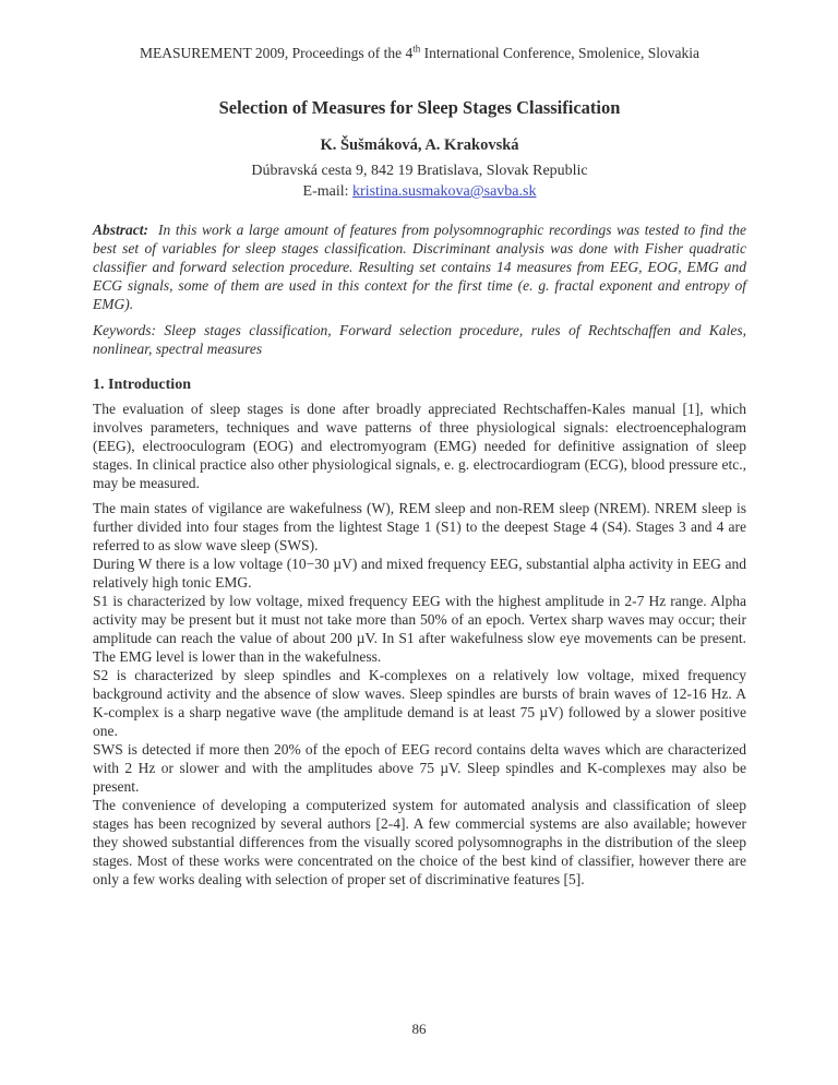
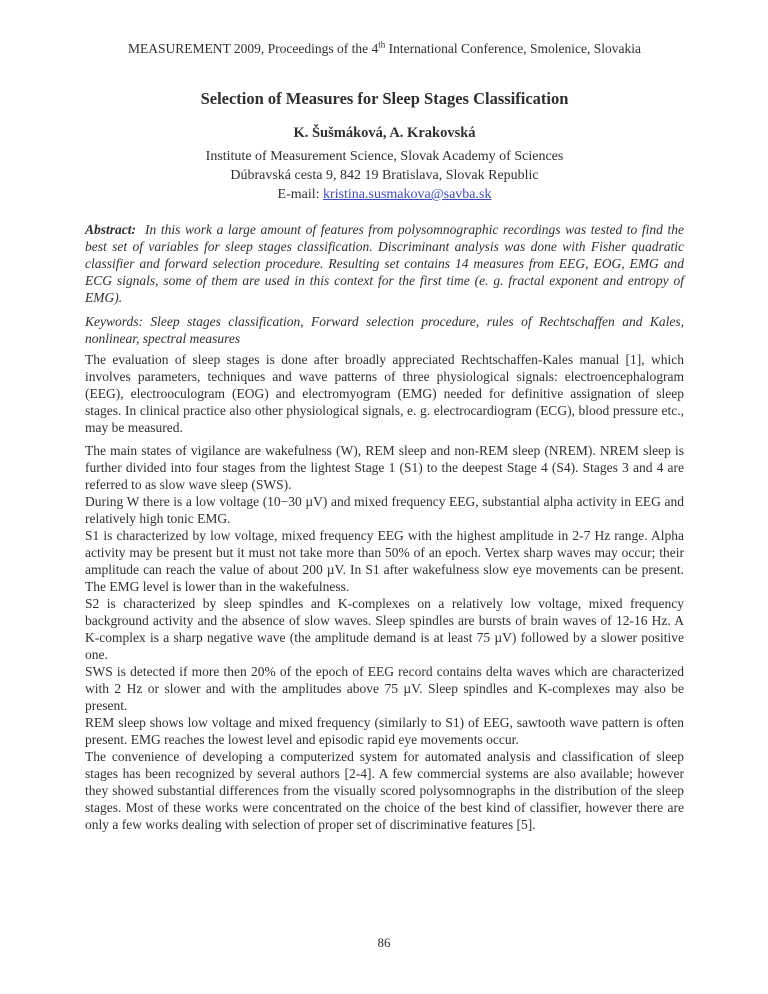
  MEASUREMENT 2009, Proceedings of the 4th International Conference, Smolenice, Slovakia
  Selection of Measures for Sleep Stages Classification
  K. Šušmáková, A. Krakovská
+ Institute of Measurement Science, Slovak Academy of Sciences
  Dúbravská cesta 9, 842 19 Bratislava, Slovak Republic
  E-mail: kristina.susmakova@savba.sk
  Abstract: In this work a large amount of features from polysomnographic recordings was tested to find the best set of variables for sleep stages classification. Discriminant analysis was done with Fisher quadratic classifier and forward selection procedure. Resulting set contains 14 measures from EEG, EOG, EMG and ECG signals, some of them are used in this context for the first time (e. g. fractal exponent and entropy of EMG).
  Keywords: Sleep stages classification, Forward selection procedure, rules of Rechtschaffen and Kales, nonlinear, spectral measures
- 1. Introduction
  The evaluation of sleep stages is done after broadly appreciated Rechtschaffen-Kales manual [1], which involves parameters, techniques and wave patterns of three physiological signals: electroencephalogram (EEG), electrooculogram (EOG) and electromyogram (EMG) needed for definitive assignation of sleep stages. In clinical practice also other physiological signals, e. g. electrocardiogram (ECG), blood pressure etc., may be measured.
  The main states of vigilance are wakefulness (W), REM sleep and non-REM sleep (NREM). NREM sleep is further divided into four stages from the lightest Stage 1 (S1) to the deepest Stage 4 (S4). Stages 3 and 4 are referred to as slow wave sleep (SWS).
  During W there is a low voltage (10−30 µV) and mixed frequency EEG, substantial alpha activity in EEG and relatively high tonic EMG.
  S1 is characterized by low voltage, mixed frequency EEG with the highest amplitude in 2-7 Hz range. Alpha activity may be present but it must not take more than 50% of an epoch. Vertex sharp waves may occur; their amplitude can reach the value of about 200 µV. In S1 after wakefulness slow eye movements can be present. The EMG level is lower than in the wakefulness.
  S2 is characterized by sleep spindles and K-complexes on a relatively low voltage, mixed frequency background activity and the absence of slow waves. Sleep spindles are bursts of brain waves of 12-16 Hz. A K-complex is a sharp negative wave (the amplitude demand is at least 75 µV) followed by a slower positive one.
  SWS is detected if more then 20% of the epoch of EEG record contains delta waves which are characterized with 2 Hz or slower and with the amplitudes above 75 µV. Sleep spindles and K-complexes may also be present.
+ REM sleep shows low voltage and mixed frequency (similarly to S1) of EEG, sawtooth wave pattern is often present. EMG reaches the lowest level and episodic rapid eye movements occur.
  The convenience of developing a computerized system for automated analysis and classification of sleep stages has been recognized by several authors [2-4]. A few commercial systems are also available; however they showed substantial differences from the visually scored polysomnographs in the distribution of the sleep stages. Most of these works were concentrated on the choice of the best kind of classifier, however there are only a few works dealing with selection of proper set of discriminative features [5].
  86
